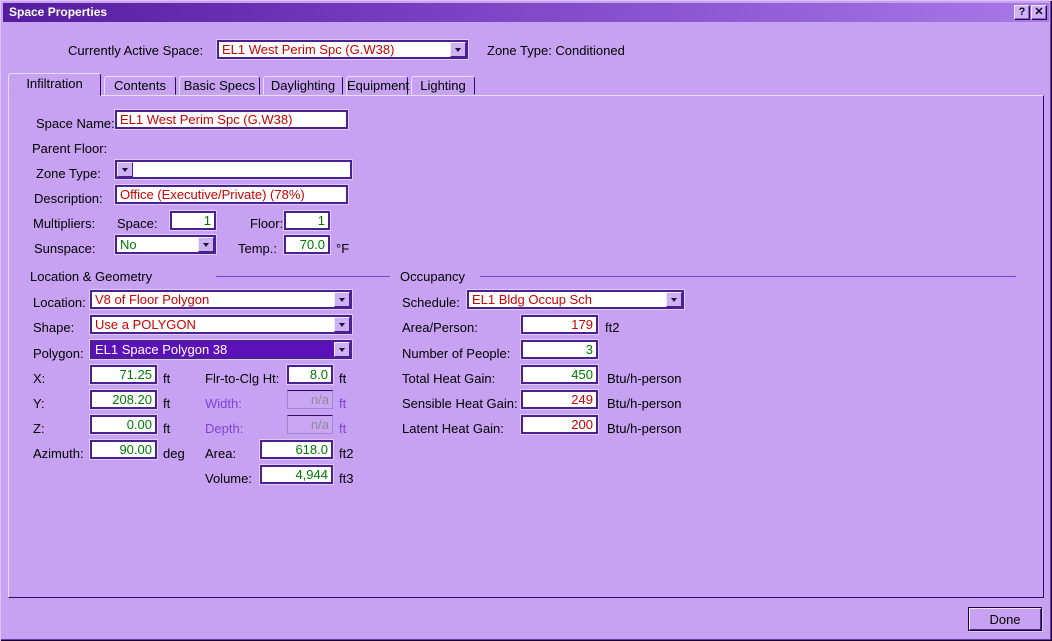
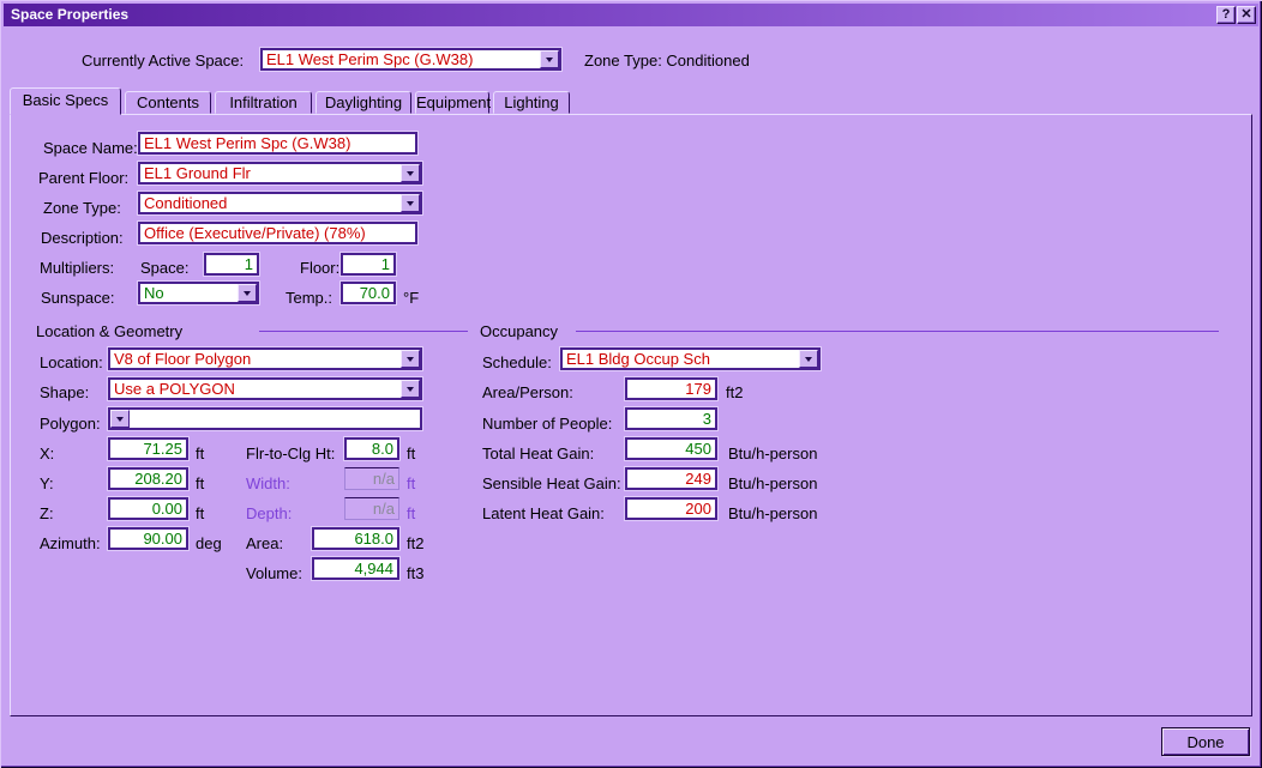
  Space Properties
  ?
  ✕
  Currently Active Space:
  EL1 West Perim Spc (G.W38)
  Zone Type: Conditioned
- Infiltration
+ Basic Specs
  Contents
- Basic Specs
+ Infiltration
  Daylighting
  Equipment
  Lighting
  Space Name:
  EL1 West Perim Spc (G.W38)
  Parent Floor:
+ EL1 Ground Flr
  Zone Type:
+ Conditioned
  Description:
  Office (Executive/Private) (78%)
  Multipliers:
  Space:
  1
  Floor:
  1
  Sunspace:
  No
  Temp.:
  70.0
  °F
  Location & Geometry
  Location:
  V8 of Floor Polygon
  Shape:
  Use a POLYGON
  Polygon:
- EL1 Space Polygon 38
  X:
  71.25
  ft
  Y:
  208.20
  ft
  Z:
  0.00
  ft
  Azimuth:
  90.00
  deg
  Flr-to-Clg Ht:
  8.0
  ft
  Width:
  n/a
  ft
  Depth:
  n/a
  ft
  Area:
  618.0
  ft2
  Volume:
  4,944
  ft3
  Occupancy
  Schedule:
  EL1 Bldg Occup Sch
  Area/Person:
  179
  ft2
  Number of People:
  3
  Total Heat Gain:
  450
  Btu/h-person
  Sensible Heat Gain:
  249
  Btu/h-person
  Latent Heat Gain:
  200
  Btu/h-person
  Done
